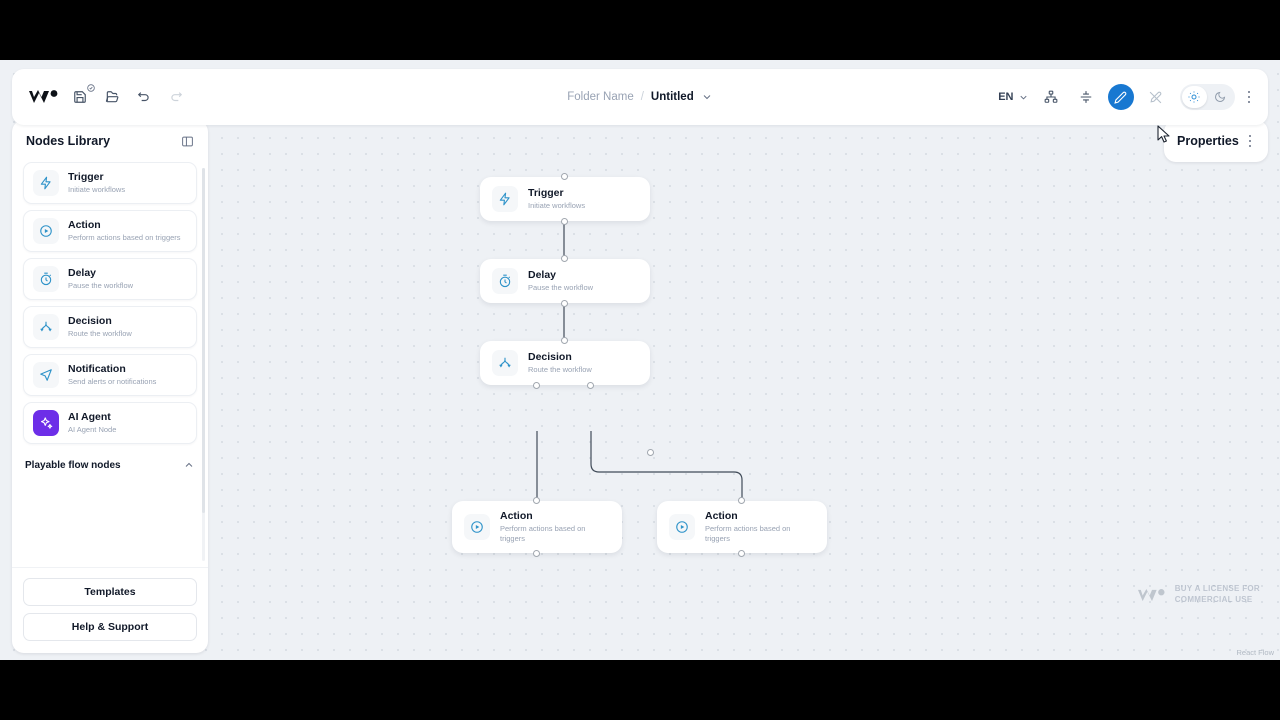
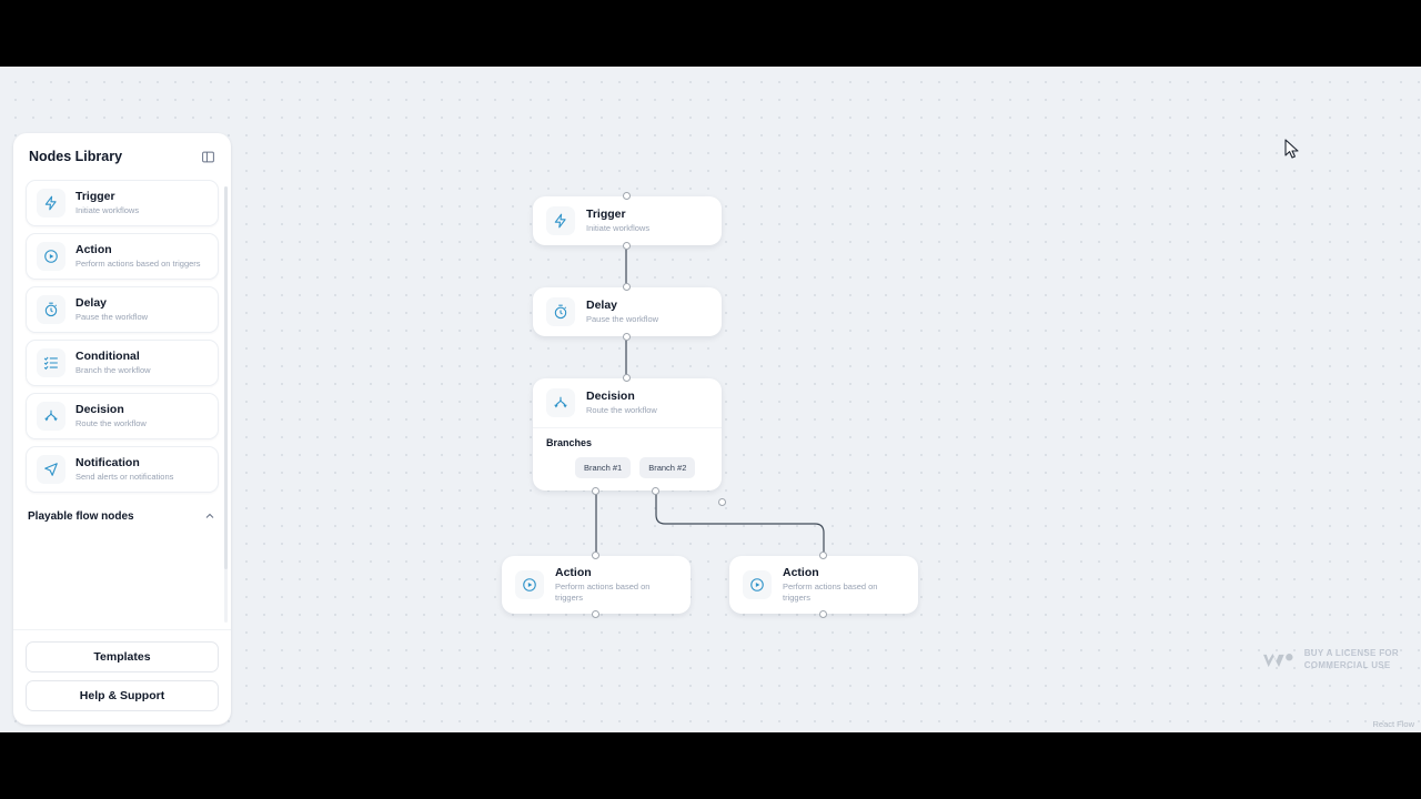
- Folder Name
- /
- Untitled
- EN
  Nodes Library
  Trigger
  Initiate workflows
  Action
  Perform actions based on triggers
  Delay
  Pause the workflow
+ Conditional
+ Branch the workflow
  Decision
  Route the workflow
  Notification
  Send alerts or notifications
- AI Agent
- AI Agent Node
  Playable flow nodes
  Templates
  Help & Support
- Properties
  Trigger
  Initiate workflows
  Delay
  Pause the workflow
  Decision
  Route the workflow
+ Branches
+ Branch #1
+ Branch #2
  Action
  Perform actions based on triggers
  Action
  Perform actions based on triggers
  BUY A LICENSE FOR
  COMMERCIAL USE
  React Flow
